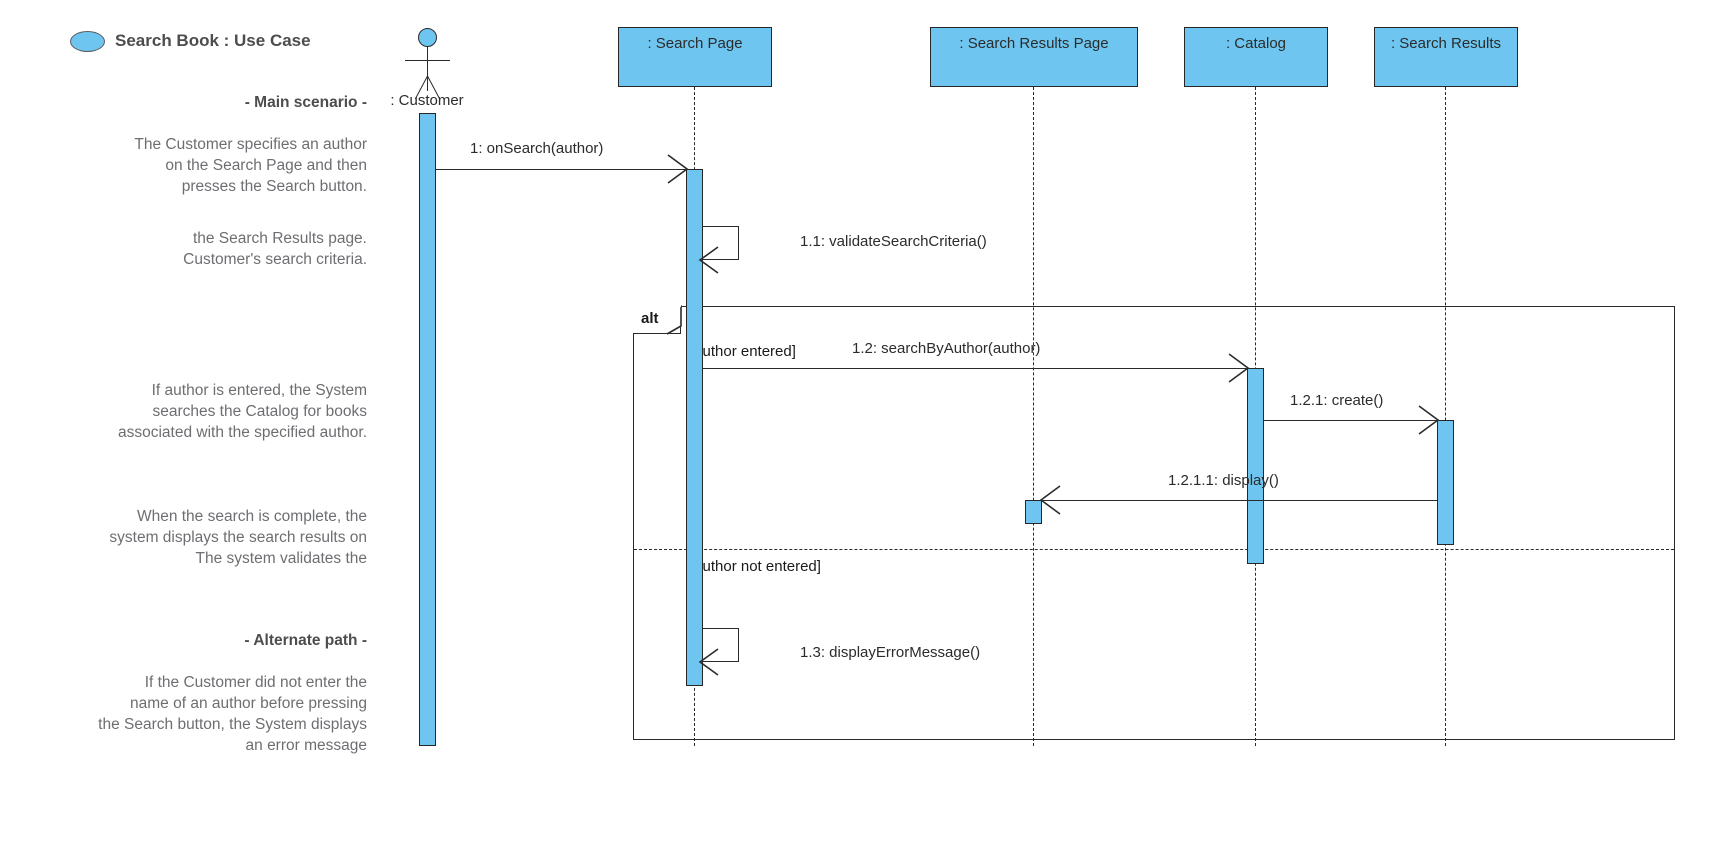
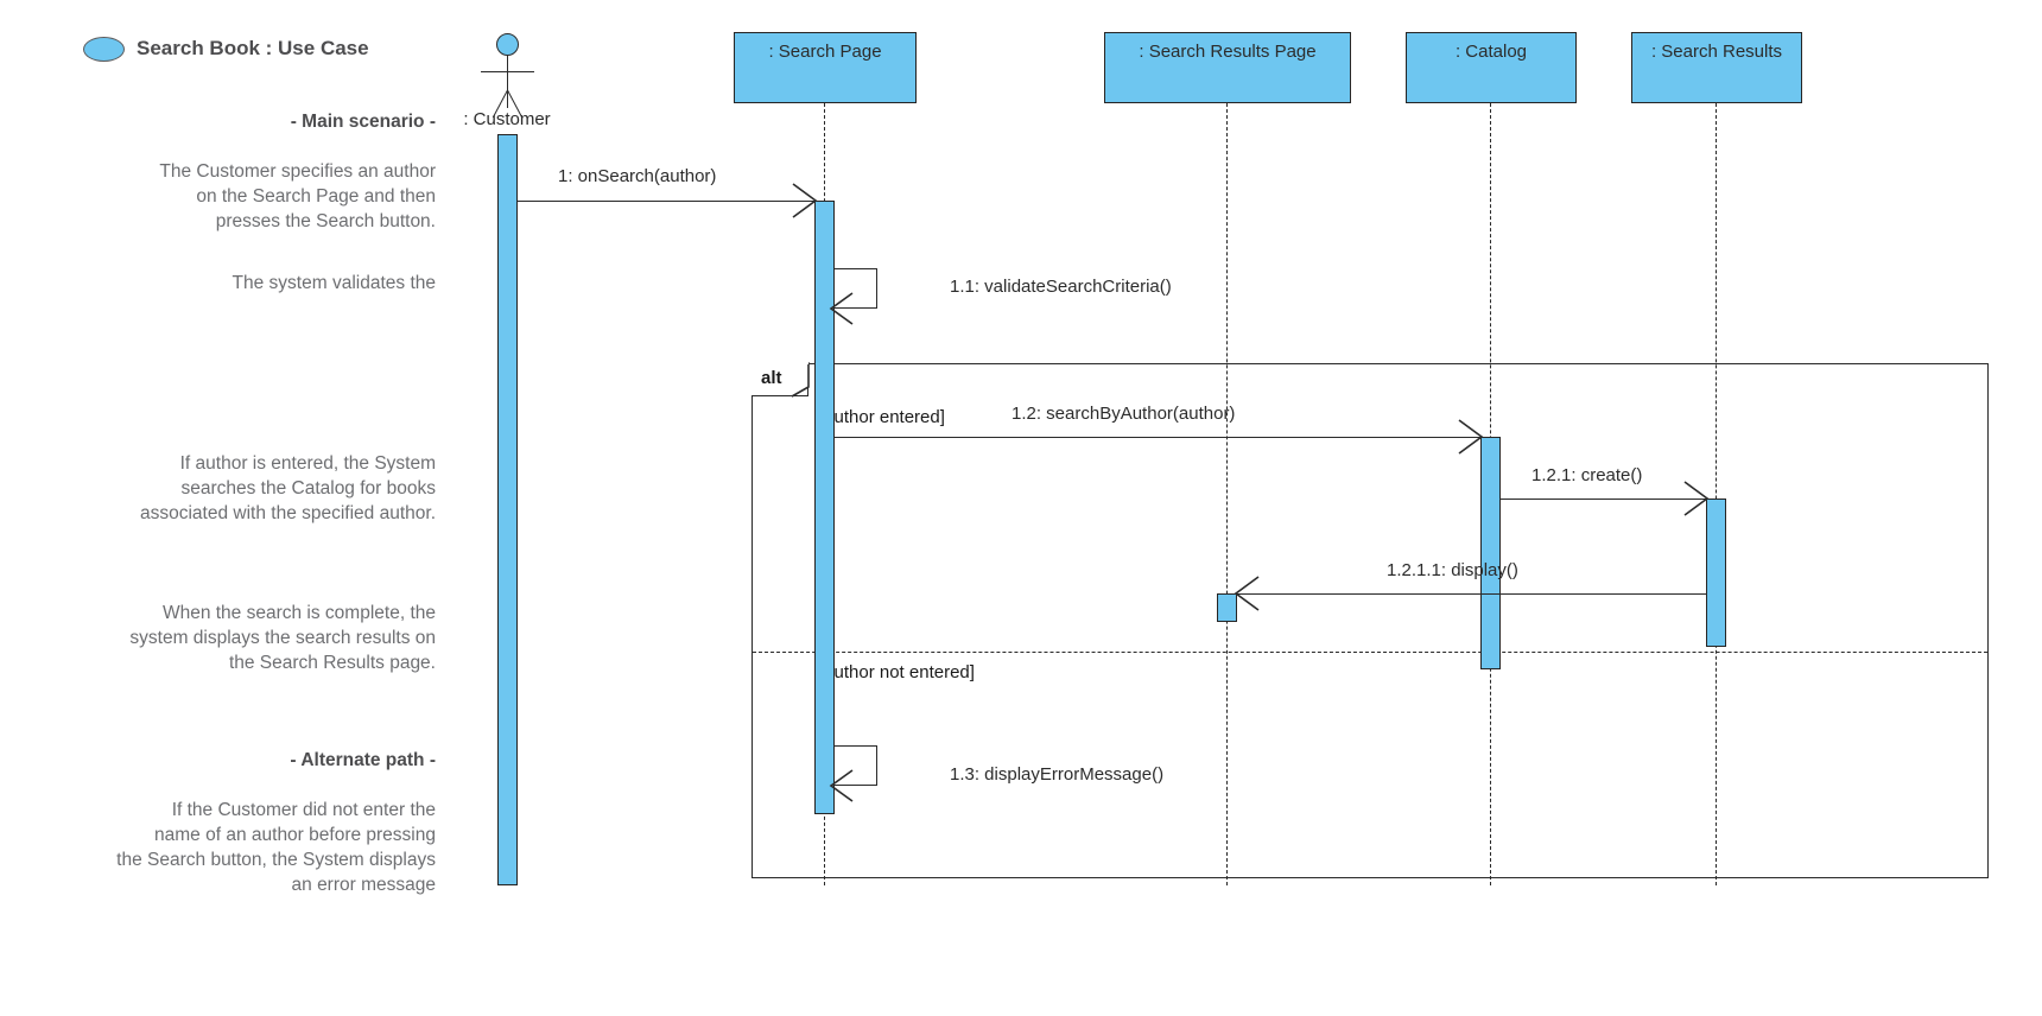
  Search Book : Use Case
  - Main scenario -
  The Customer specifies an author
  on the Search Page and then
  presses the Search button.
- the Search Results page.
+ The system validates the
- Customer's search criteria.
  If author is entered, the System
  searches the Catalog for books
  associated with the specified author.
  When the search is complete, the
  system displays the search results on
- The system validates the
+ the Search Results page.
  - Alternate path -
  If the Customer did not enter the
  name of an author before pressing
  the Search button, the System displays
  an error message
  : Customer
  : Search Page
  : Search Results Page
  : Catalog
  : Search Results
  alt
  uthor entered]
  uthor not entered]
  1: onSearch(author)
  1.1: validateSearchCriteria()
  1.2: searchByAuthor(author)
  1.2.1: create()
  1.2.1.1: display()
  1.3: displayErrorMessage()
